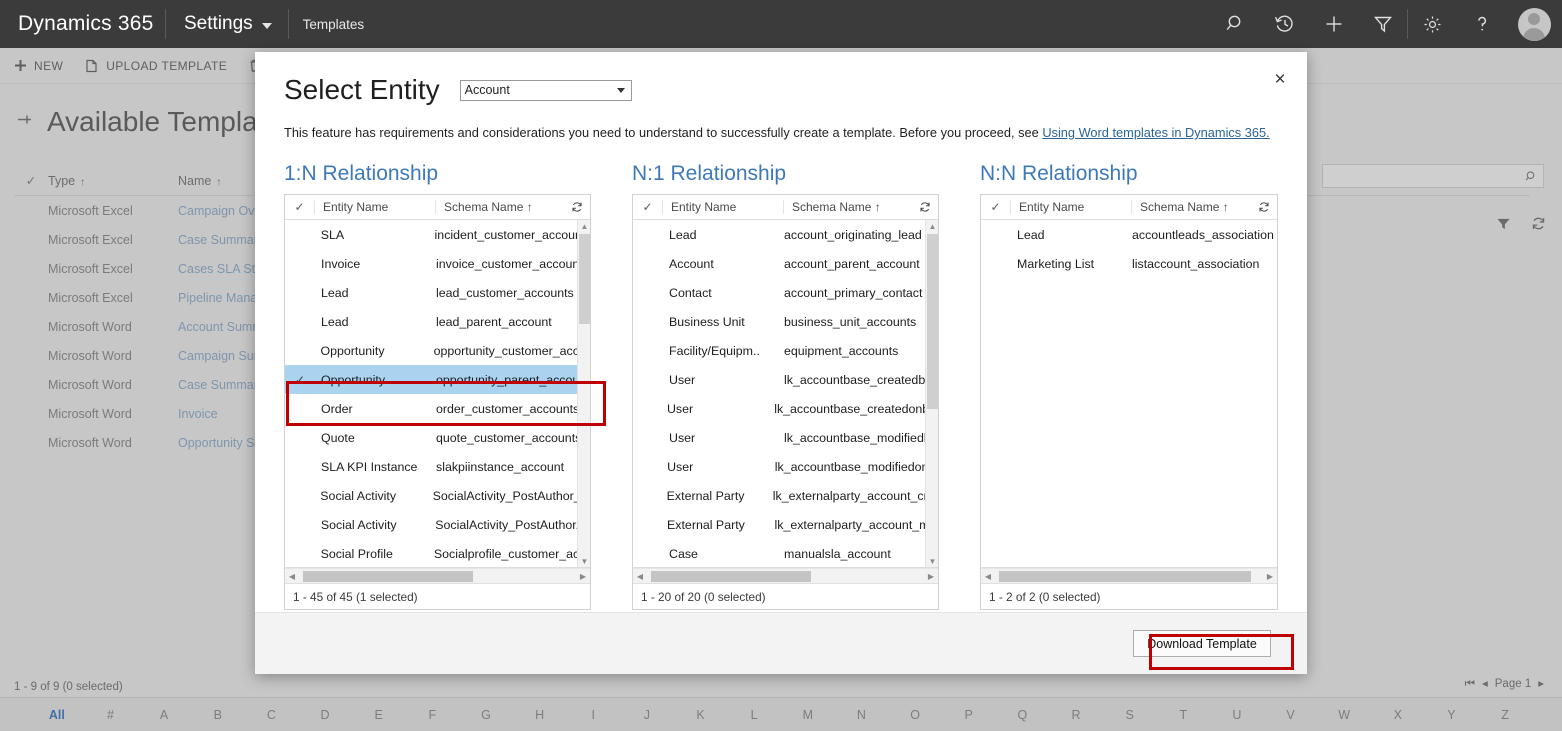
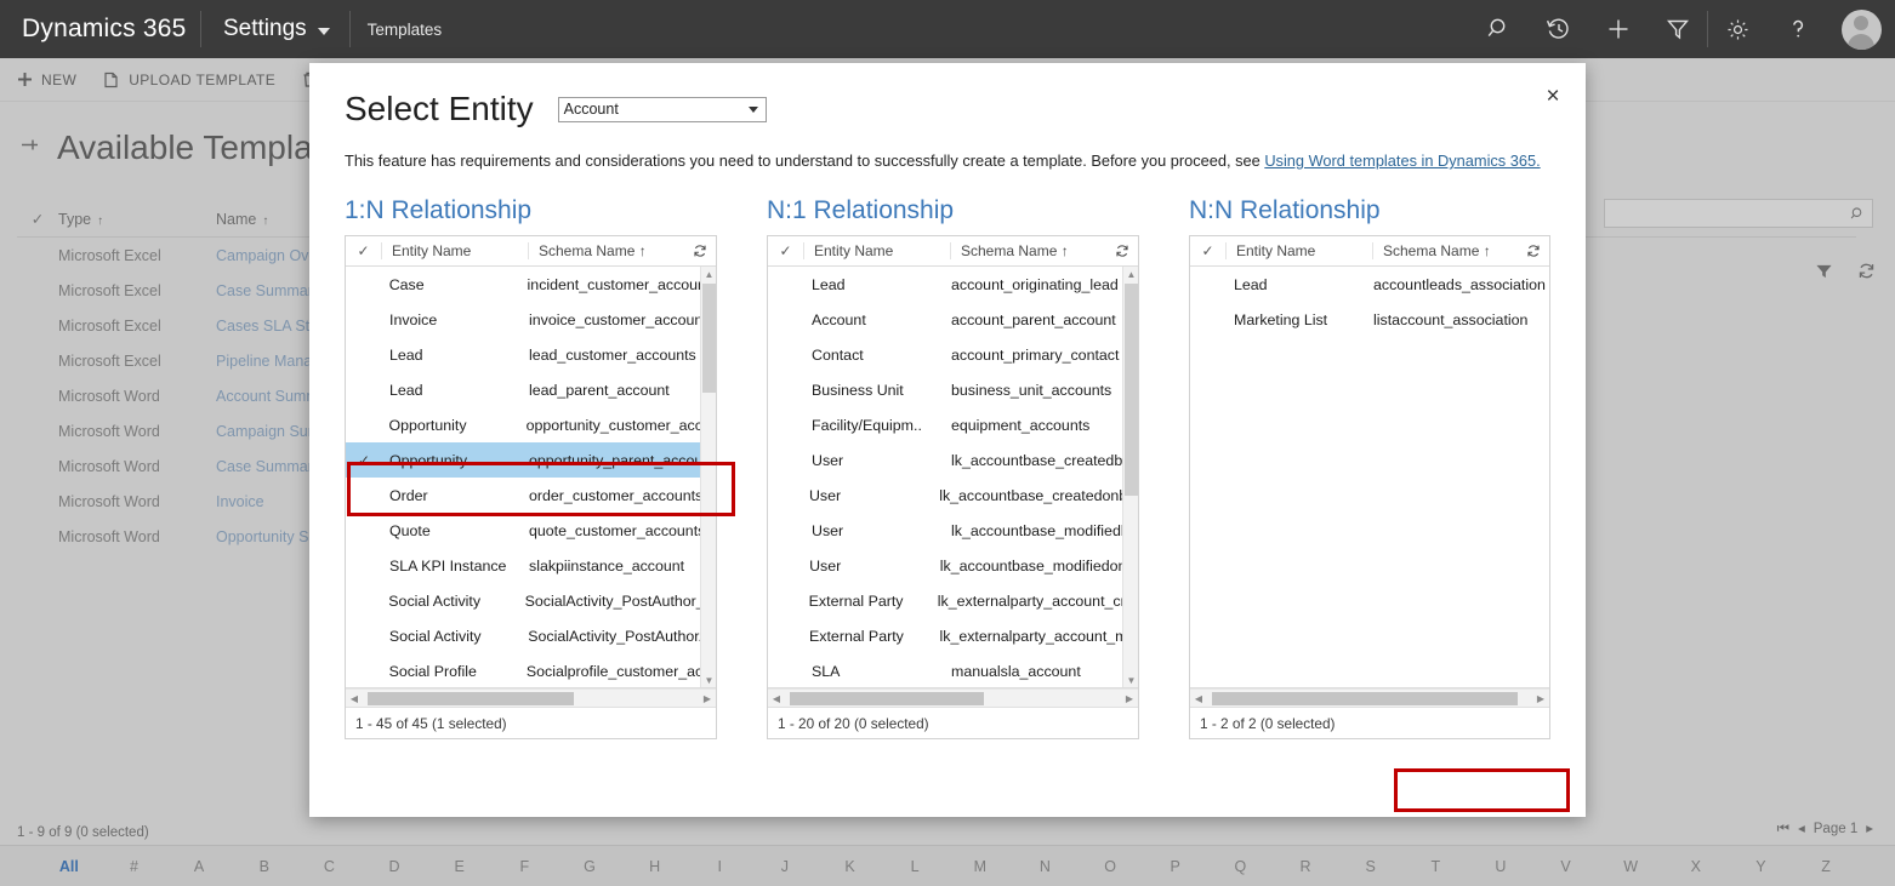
  Dynamics 365
  Settings
  Templates
  NEW
  UPLOAD TEMPLATE
  Available Templa
  ✓
  Type ↑
  Name ↑
  Microsoft Excel
  Campaign Ov
  Microsoft Excel
  Case Summa
  Microsoft Excel
  Cases SLA St
  Microsoft Excel
  Pipeline Mana
  Microsoft Word
  Account Sum
  Microsoft Word
  Campaign Su
  Microsoft Word
  Case Summa
  Microsoft Word
  Invoice
  Microsoft Word
  Opportunity S
  1 - 9 of 9 (0 selected)
  ⏮
  ◂
  Page 1
  ▸
  All
  #
  A
  B
  C
  D
  E
  F
  G
  H
  I
  J
  K
  L
  M
  N
  O
  P
  Q
  R
  S
  T
  U
  V
  W
  X
  Y
  Z
  ×
  Select Entity
  Account
  This feature has requirements and considerations you need to understand to successfully create a template. Before you proceed, see Using Word templates in Dynamics 365.
  1:N Relationship
  ✓
  Entity Name
  Schema Name ↑
- SLA
+ Case
  incident_customer_accou
  Invoice
  invoice_customer_accoun
  Lead
  lead_customer_accounts
  Lead
  lead_parent_account
  Opportunity
  opportunity_customer_acc
  ✓
  Opportunity
  opportunity_parent_accou
  Order
  order_customer_account
  Quote
  quote_customer_account
  SLA KPI Instance
  slakpiinstance_account
  Social Activity
  SocialActivity_PostAuthor
  Social Activity
  SocialActivity_PostAuthor
  Social Profile
  Socialprofile_customer_a
  ▲
  ▼
  ◀
  ▶
  1 - 45 of 45 (1 selected)
  N:1 Relationship
  ✓
  Entity Name
  Schema Name ↑
  Lead
  account_originating_lead
  Account
  account_parent_account
  Contact
  account_primary_contact
  Business Unit
  business_unit_accounts
  Facility/Equipm..
  equipment_accounts
  User
  lk_accountbase_createdb
  User
  lk_accountbase_createdon
  User
  lk_accountbase_modified
  User
  lk_accountbase_modifiedo
  External Party
  lk_externalparty_account_c
  External Party
  lk_externalparty_account_
- Case
+ SLA
  manualsla_account
  ▲
  ▼
  ◀
  ▶
  1 - 20 of 20 (0 selected)
  N:N Relationship
  ✓
  Entity Name
  Schema Name ↑
  Lead
  accountleads_association
  Marketing List
  listaccount_association
  ◀
  ▶
  1 - 2 of 2 (0 selected)
- Download Template
